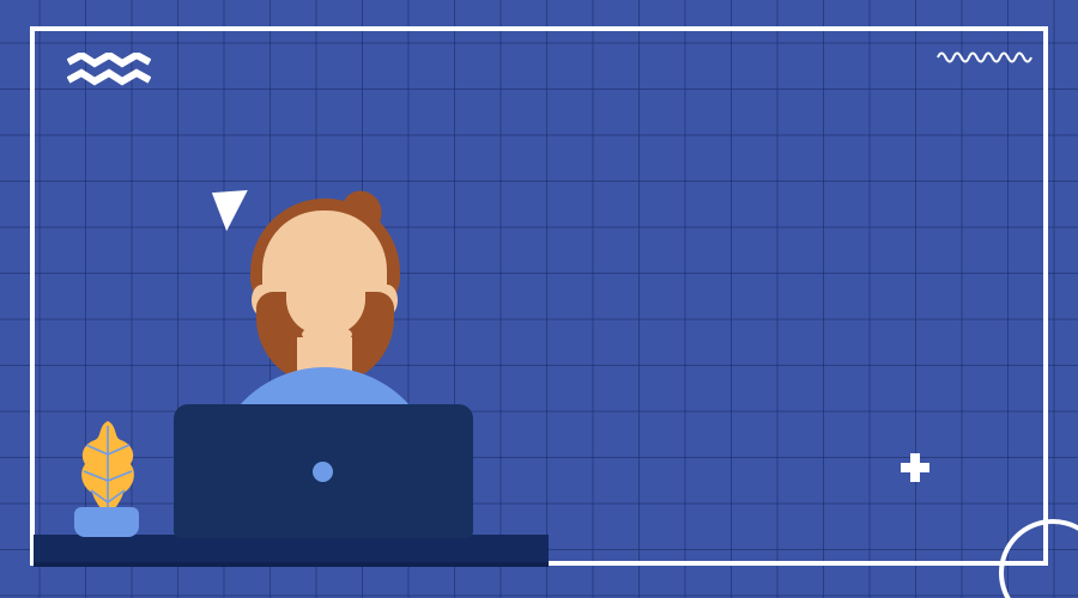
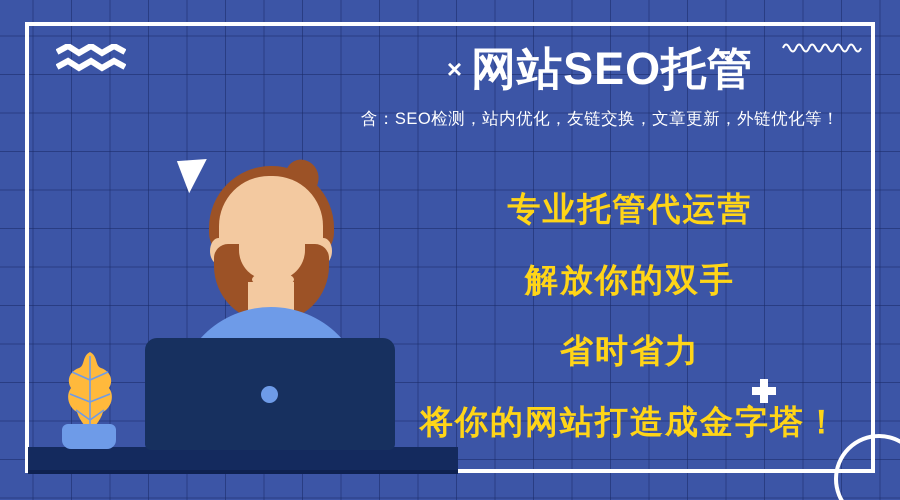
+ × 网站SEO托管
+ 含：SEO检测，站内优化，友链交换，文章更新，外链优化等！
+ 专业托管代运营
+ 解放你的双手
+ 省时省力
+ 将你的网站打造成金字塔！
